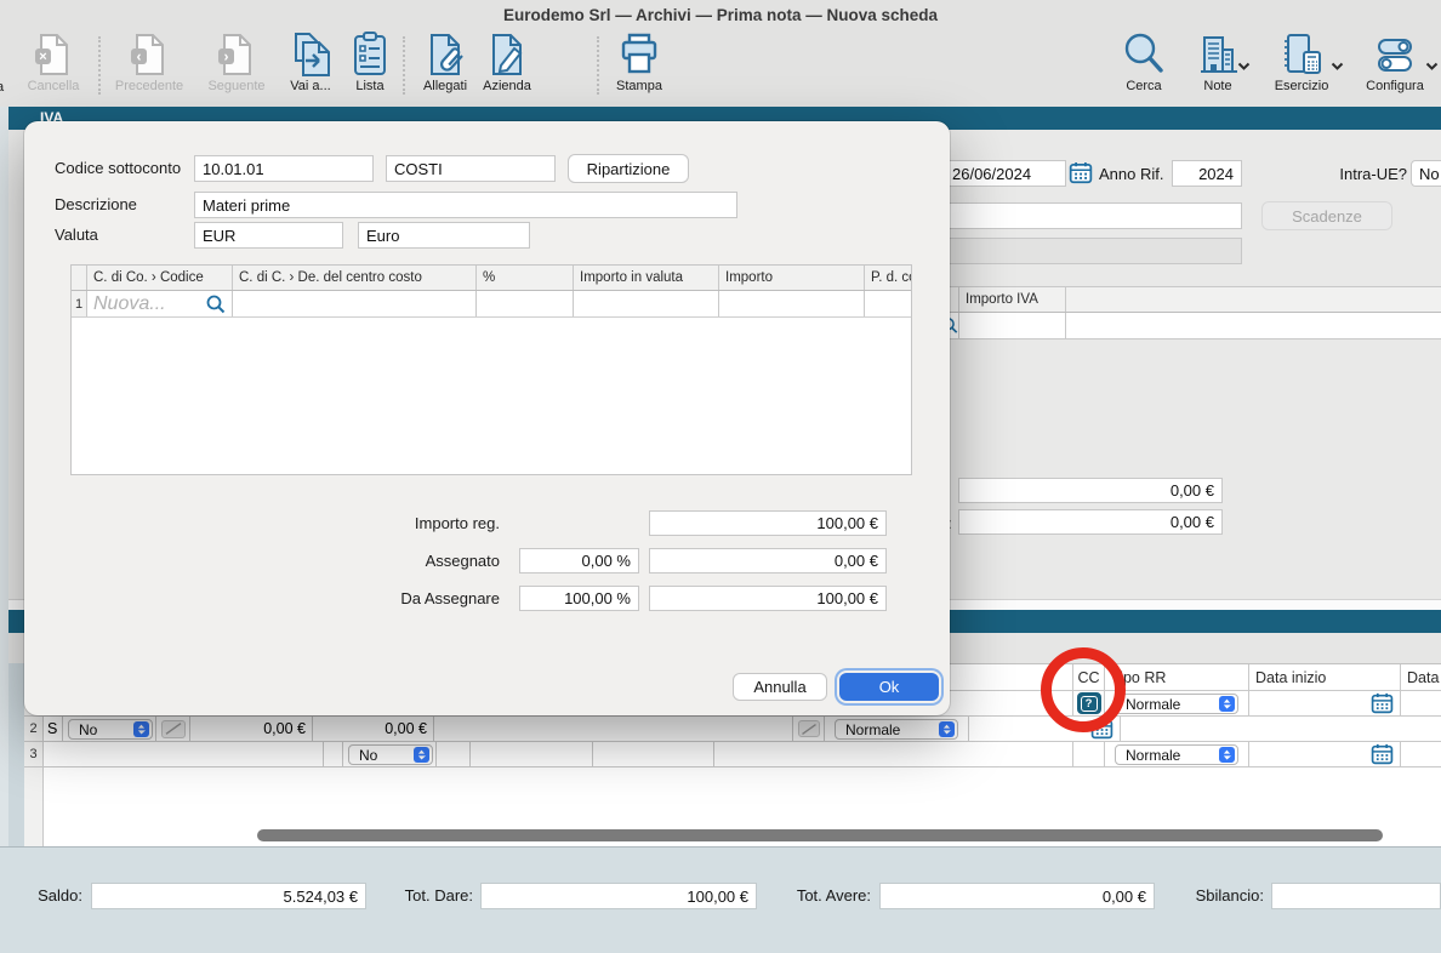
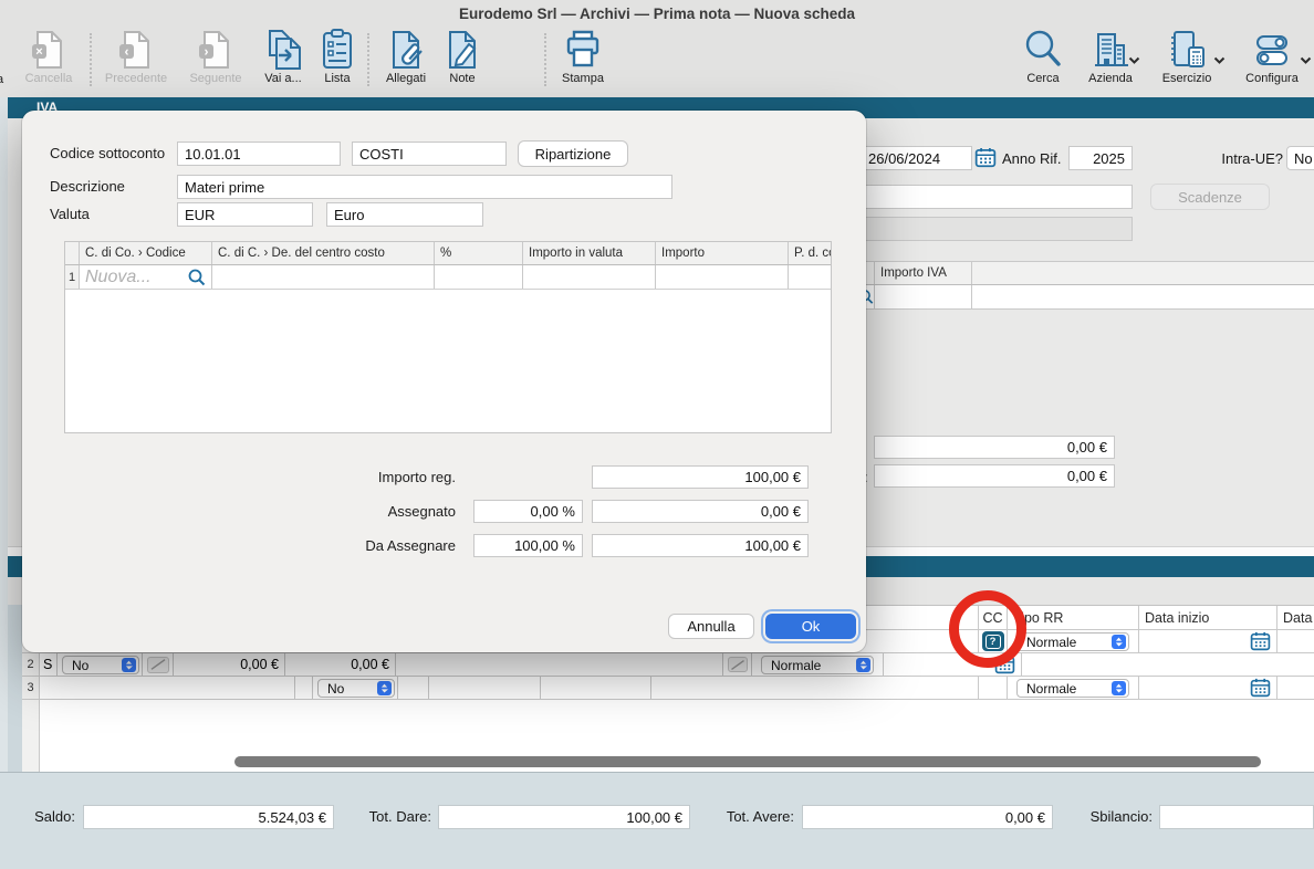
  Eurodemo Srl — Archivi — Prima nota — Nuova scheda
  a
  ×
  Cancella
  ‹
  Precedente
  ›
  Seguente
  Vai a...
  Lista
  Allegati
- Azienda
+ Note
  Stampa
  Cerca
- Note
+ Azienda
  Esercizio
  Configura
  IVA
  26/06/2024
  Anno Rif.
- 2024
+ 2025
  Intra-UE?
  No
  Scadenze
  Importo IVA
  0,00 €
  0,00 €
  CC
  Tipo RR
  Data inizio
  Data
  ?
  Normale
  2
  S
  No
  0,00 €
  0,00 €
  Normale
  3
  No
  Normale
  Saldo:
  5.524,03 €
  Tot. Dare:
  100,00 €
  Tot. Avere:
  0,00 €
  Sbilancio:
  Codice sottoconto
  10.01.01
  COSTI
  Ripartizione
  Descrizione
  Materi prime
  Valuta
  EUR
  Euro
  C. di Co. › Codice
  C. di C. › De. del centro costo
  %
  Importo in valuta
  Importo
  P. d. c
  1
  Nuova...
  Importo reg.
  100,00 €
  Assegnato
  0,00 %
  0,00 €
  Da Assegnare
  100,00 %
  100,00 €
  Annulla
  Ok
